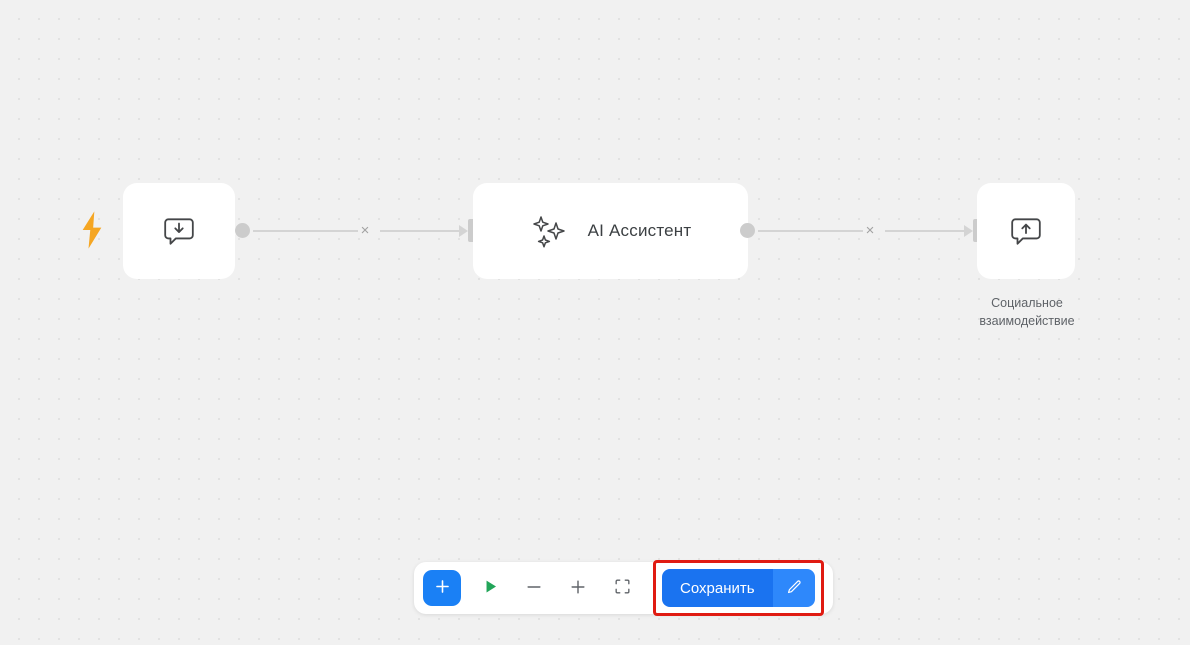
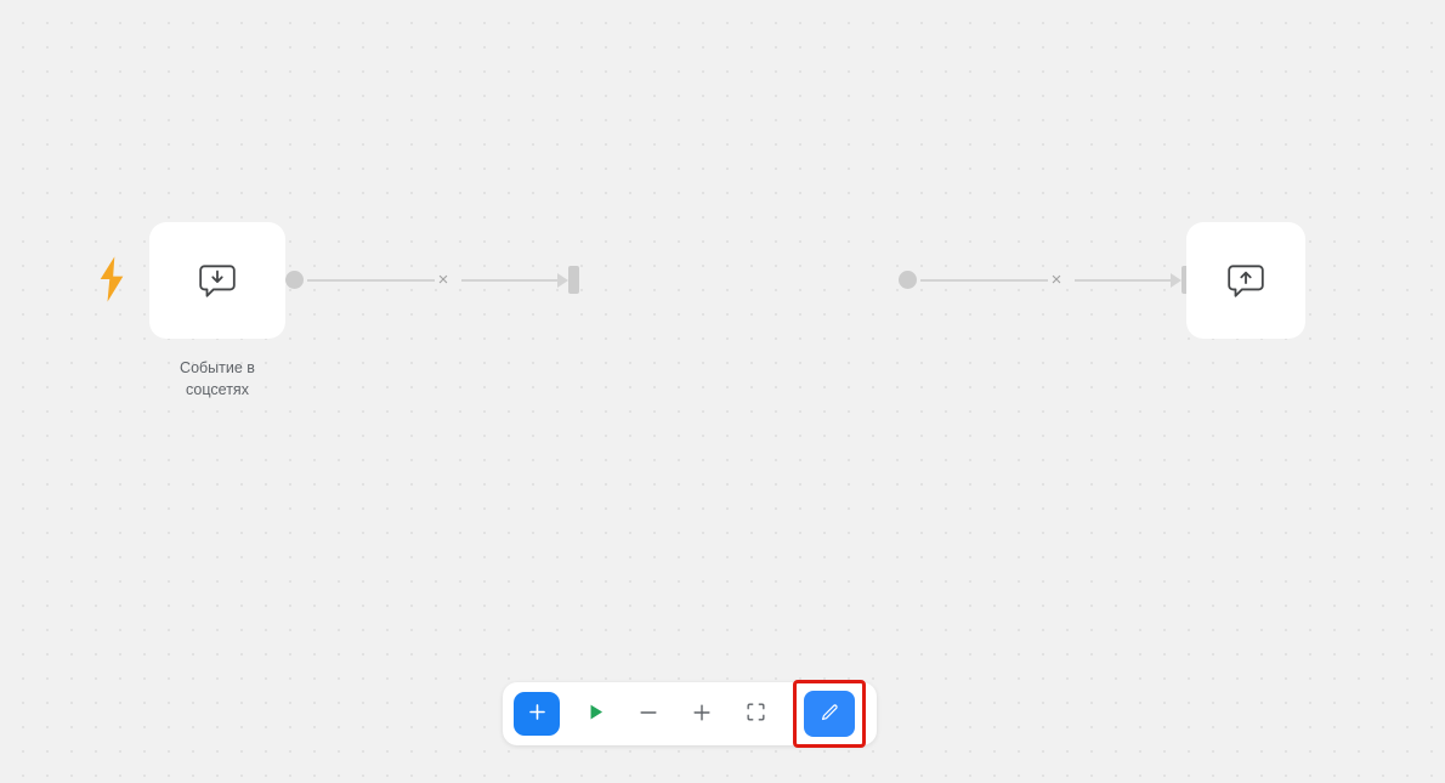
+ Событие в
+ соцсетях
  ×
- AI Ассистент
  ×
- Социальное
- взаимодействие
- Сохранить
